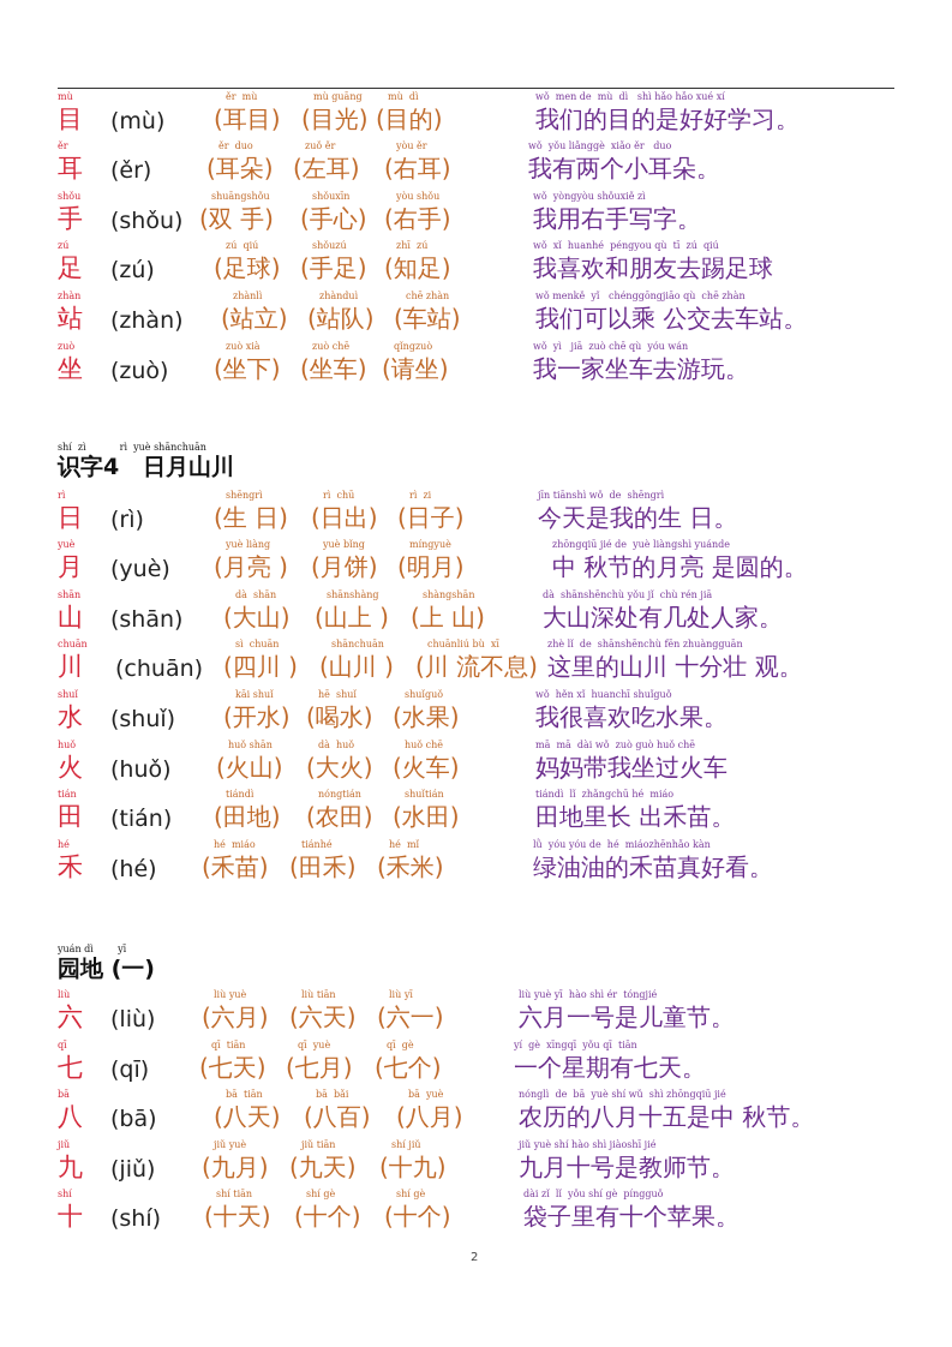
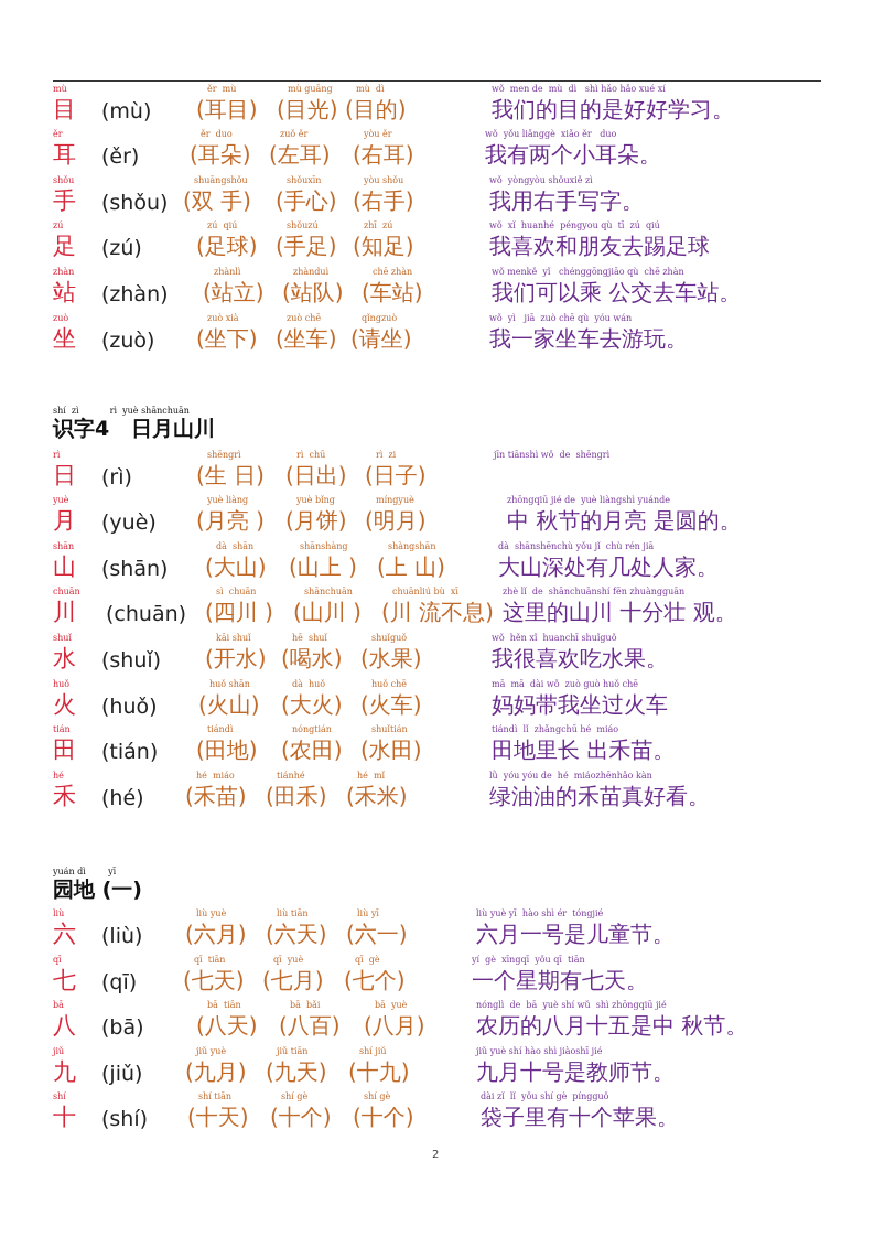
  mù
  目
  (mù)
  ěr mù
  (耳目)
  mù guāng
  (目光)
  mù dì
  (目的)
  wǒ men de mù dì shì hǎo hǎo xué xí
  我们的目的是好好学习。
  ěr
  耳
  (ěr)
  ěr duo
  (耳朵)
  zuǒ ěr
  (左耳)
  yòu ěr
  (右耳)
  wǒ yǒu liǎnggè xiǎo ěr duo
  我有两个小耳朵。
  shǒu
  手
  (shǒu)
  shuāngshǒu
  (双 手)
  shǒuxīn
  (手心)
  yòu shǒu
  (右手)
  wǒ yòngyòu shǒuxiě zì
  我用右手写字。
  zú
  足
  (zú)
  zú qiú
  (足球)
  shǒuzú
  (手足)
  zhī zú
  (知足)
  wǒ xǐ huanhé péngyou qù tī zú qiú
  我喜欢和朋友去踢足球
  zhàn
  站
  (zhàn)
  zhànlì
  (站立)
  zhànduì
  (站队)
  chē zhàn
  (车站)
  wǒ menkě yǐ chénggōngjiāo qù chē zhàn
  我们可以乘 公交去车站。
  zuò
  坐
  (zuò)
  zuò xià
  (坐下)
  zuò chē
  (坐车)
  qǐngzuò
  (请坐)
  wǒ yì jiā zuò chē qù yóu wán
  我一家坐车去游玩。
  shí zì rì yuè shānchuān
  识字4 日月山川
  rì
  日
  (rì)
  shēngrì
  (生 日)
  rì chū
  (日出)
  rì zi
  (日子)
  jīn tiānshì wǒ de shēngrì
- 今天是我的生 日。
  yuè
  月
  (yuè)
  yuè liàng
  (月亮 )
  yuè bǐng
  (月饼)
  míngyuè
  (明月)
  zhōngqiū jié de yuè liàngshì yuánde
  中 秋节的月亮 是圆的。
  shān
  山
  (shān)
  dà shān
  (大山)
  shānshàng
  (山上 )
  shàngshān
  (上 山)
  dà shānshēnchù yǒu jǐ chù rén jiā
  大山深处有几处人家。
  chuān
  川
  (chuān)
  sì chuān
  (四川 )
  shānchuān
  (山川 )
  chuānliú bù xī
  (川 流不息)
- zhè lǐ de shānshēnchù fēn zhuàngguān
+ zhè lǐ de shānchuānshí fēn zhuàngguān
  这里的山川 十分壮 观。
  shuǐ
  水
  (shuǐ)
  kāi shuǐ
  (开水)
  hē shuǐ
  (喝水)
  shuǐguǒ
  (水果)
  wǒ hěn xǐ huanchī shuǐguǒ
  我很喜欢吃水果。
  huǒ
  火
  (huǒ)
  huǒ shān
  (火山)
  dà huǒ
  (大火)
  huǒ chē
  (火车)
  mā mā dài wǒ zuò guò huǒ chē
  妈妈带我坐过火车
  tián
  田
  (tián)
  tiándì
  (田地)
  nóngtián
  (农田)
  shuǐtián
  (水田)
  tiándì lǐ zhǎngchū hé miáo
  田地里长 出禾苗。
  hé
  禾
  (hé)
  hé miáo
  (禾苗)
  tiánhé
  (田禾)
  hé mǐ
  (禾米)
  lǜ yóu yóu de hé miáozhēnhǎo kàn
  绿油油的禾苗真好看。
  yuán dì yī
  园地 (一)
  liù
  六
  (liù)
  liù yuè
  (六月)
  liù tiān
  (六天)
  liù yī
  (六一)
  liù yuè yī hào shì ér tóngjié
  六月一号是儿童节。
  qī
  七
  (qī)
  qī tiān
  (七天)
  qī yuè
  (七月)
  qī gè
  (七个)
  yí gè xīngqī yǒu qī tiān
  一个星期有七天。
  bā
  八
  (bā)
  bā tiān
  (八天)
  bā bǎi
  (八百)
  bā yuè
  (八月)
  nónglì de bā yuè shí wǔ shì zhōngqiū jié
  农历的八月十五是中 秋节。
  jiǔ
  九
  (jiǔ)
  jiǔ yuè
  (九月)
  jiǔ tiān
  (九天)
  shí jiǔ
  (十九)
  jiǔ yuè shí hào shì jiàoshī jié
  九月十号是教师节。
  shí
  十
  (shí)
  shí tiān
  (十天)
  shí gè
  (十个)
  shí gè
  (十个)
  dài zǐ lǐ yǒu shí gè píngguǒ
  袋子里有十个苹果。
  2
